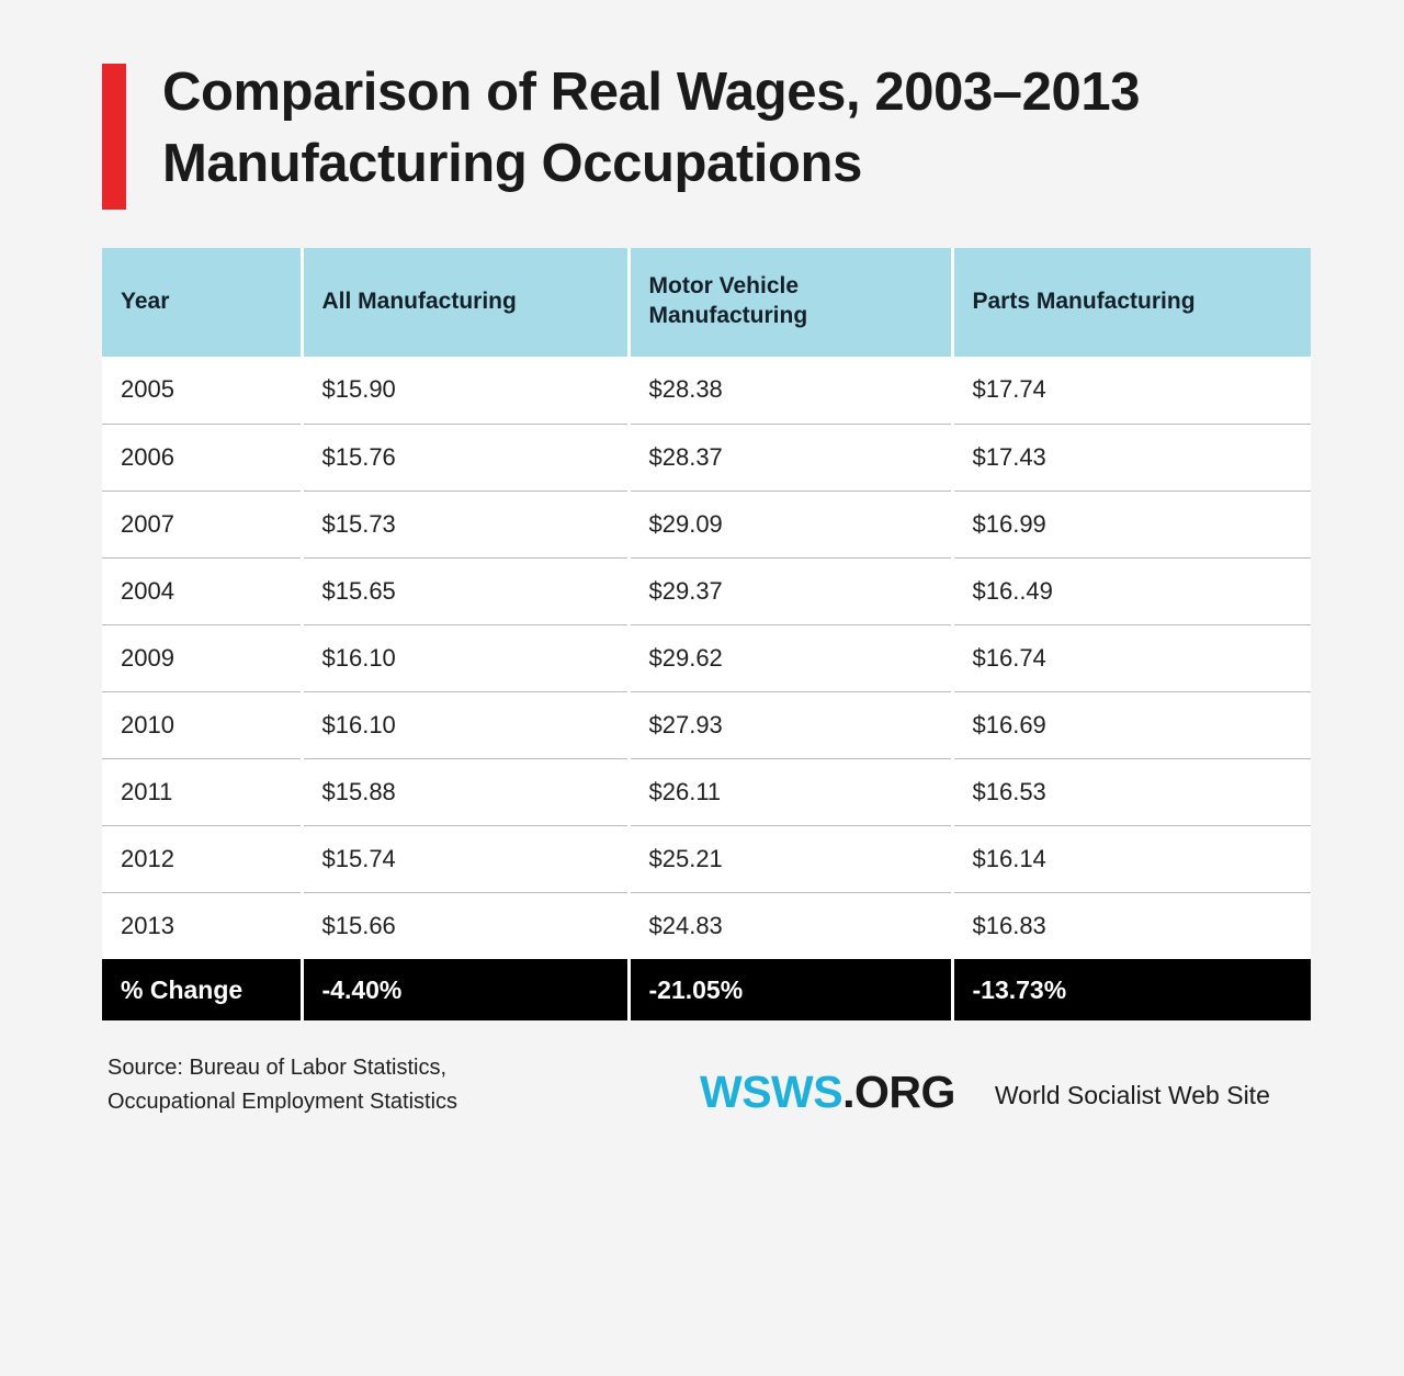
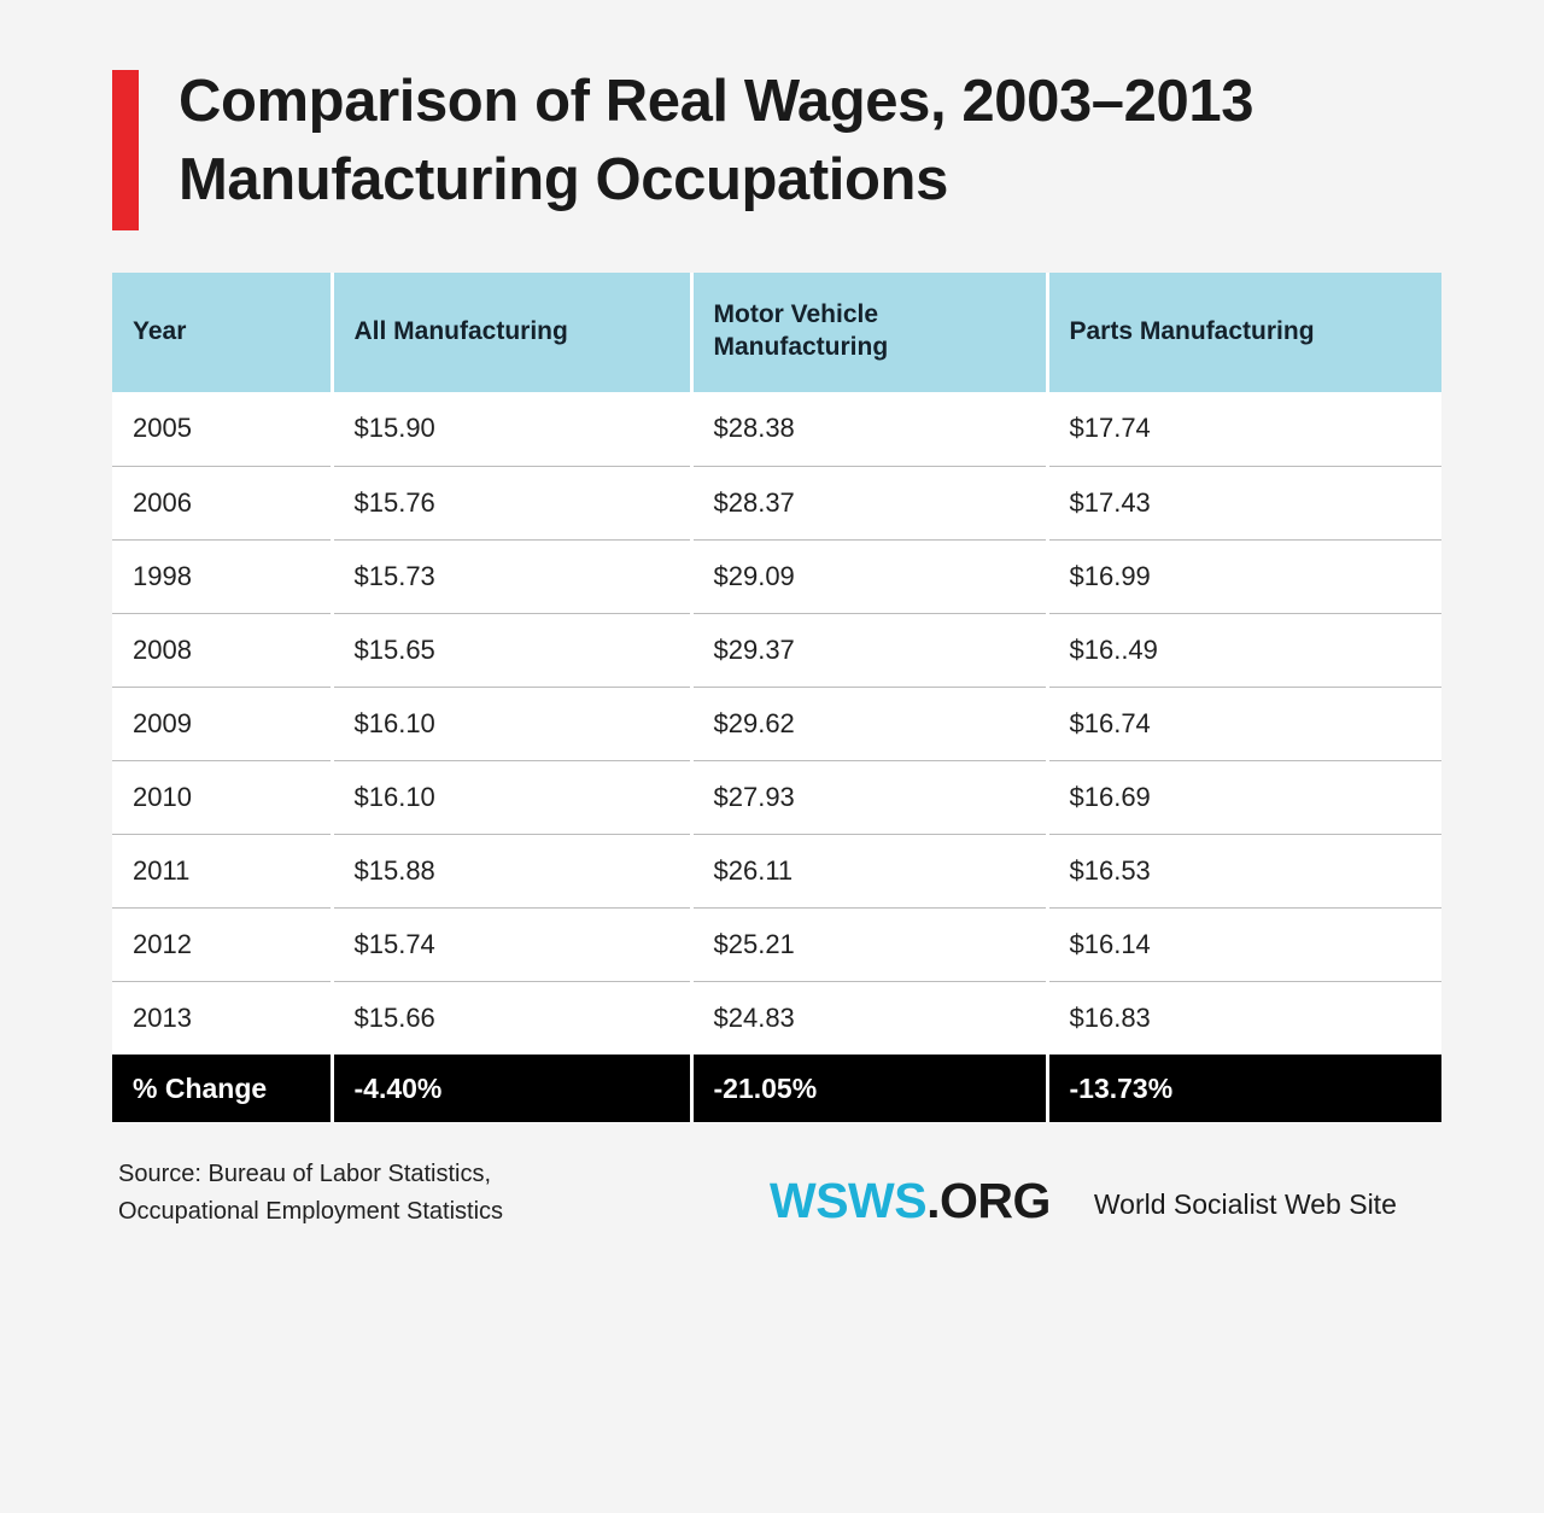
  Comparison of Real Wages, 2003–2013
  Manufacturing Occupations
  Year	All Manufacturing	Motor Vehicle Manufacturing	Parts Manufacturing
  2005	$15.90	$28.38	$17.74
  2006	$15.76	$28.37	$17.43
- 2007	$15.73	$29.09	$16.99
+ 1998	$15.73	$29.09	$16.99
- 2004	$15.65	$29.37	$16..49
+ 2008	$15.65	$29.37	$16..49
  2009	$16.10	$29.62	$16.74
  2010	$16.10	$27.93	$16.69
  2011	$15.88	$26.11	$16.53
  2012	$15.74	$25.21	$16.14
  2013	$15.66	$24.83	$16.83
  % Change	-4.40%	-21.05%	-13.73%
  Source: Bureau of Labor Statistics,
  Occupational Employment Statistics
  WSWS
  .ORG
  World Socialist Web Site
